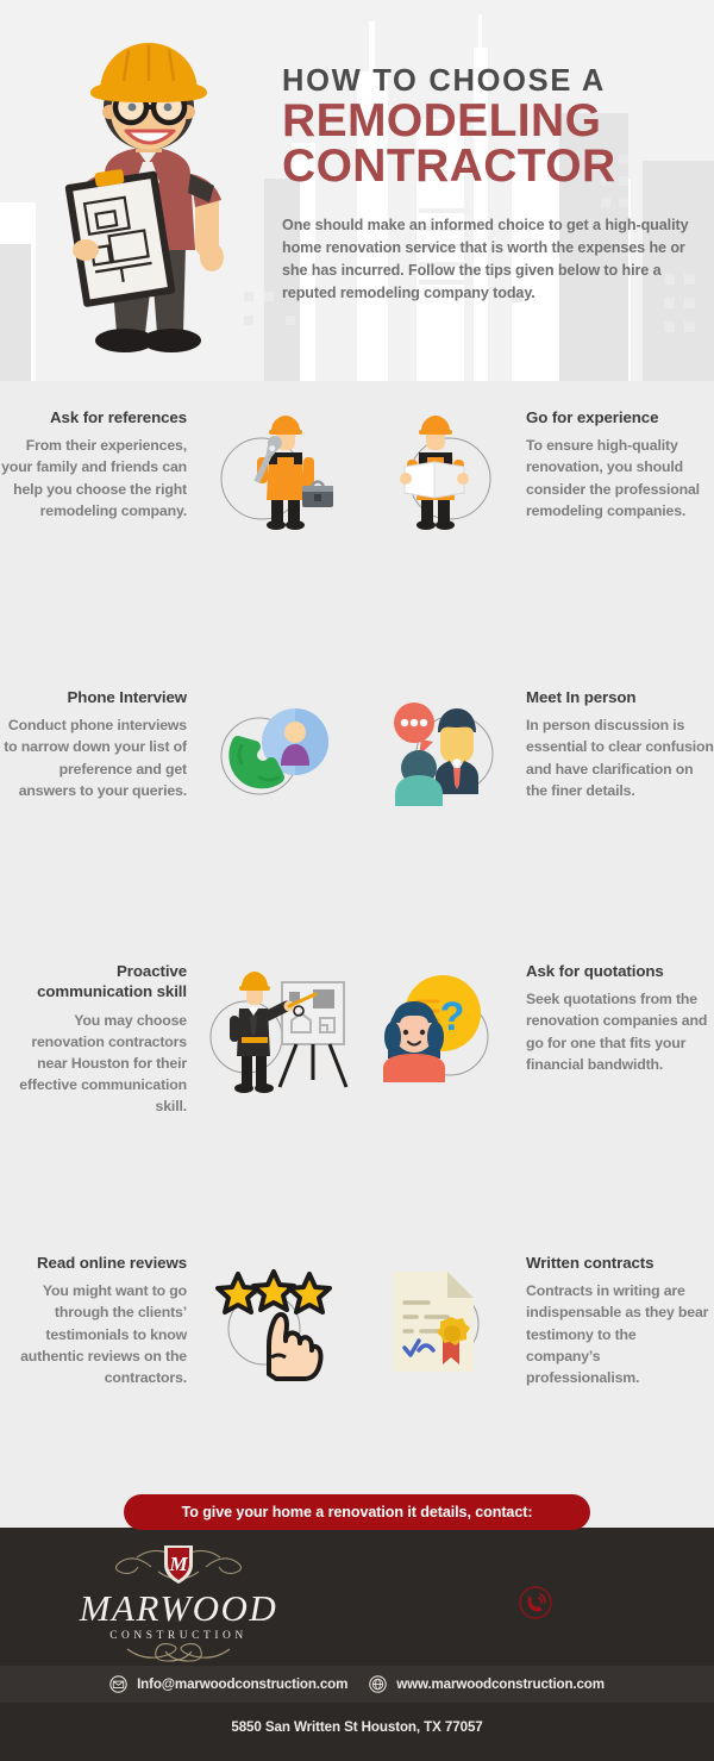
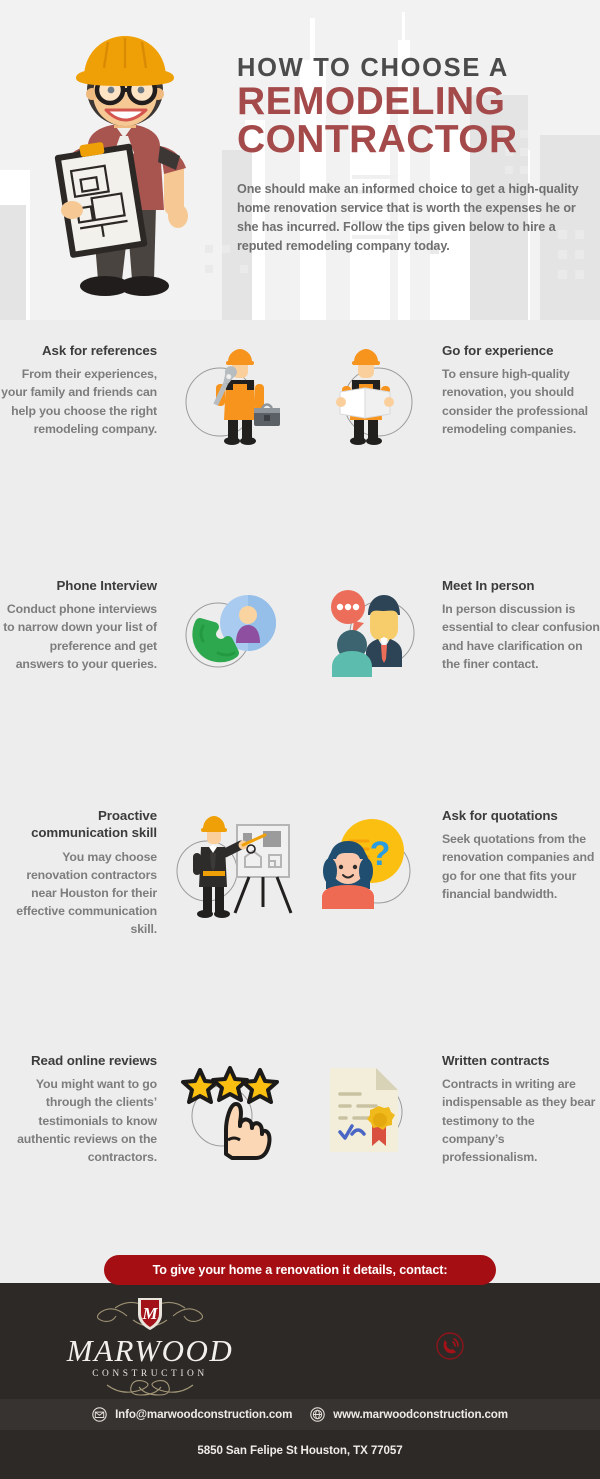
  HOW TO CHOOSE A
  REMODELING
  CONTRACTOR
  One should make an informed choice to get a high-quality home renovation service that is worth the expenses he or she has incurred. Follow the tips given below to hire a reputed remodeling company today.
  Ask for references
  From their experiences, your family and friends can help you choose the right remodeling company.
  Go for experience
  To ensure high-quality renovation, you should consider the professional remodeling companies.
  Phone Interview
  Conduct phone interviews to narrow down your list of preference and get answers to your queries.
  Meet In person
- In person discussion is essential to clear confusion and have clarification on the finer details.
+ In person discussion is essential to clear confusion and have clarification on the finer contact.
  Proactive communication skill
  You may choose renovation contractors near Houston for their effective communication skill.
  ?
  Ask for quotations
  Seek quotations from the renovation companies and go for one that fits your financial bandwidth.
  Read online reviews
  You might want to go through the clients’ testimonials to know authentic reviews on the contractors.
  Written contracts
  Contracts in writing are indispensable as they bear testimony to the company’s professionalism.
  To give your home a renovation it details, contact:
  M
  MARWOOD
  CONSTRUCTION
  Info@marwoodconstruction.com
  www.marwoodconstruction.com
- 5850 San Written St Houston, TX 77057
+ 5850 San Felipe St Houston, TX 77057
